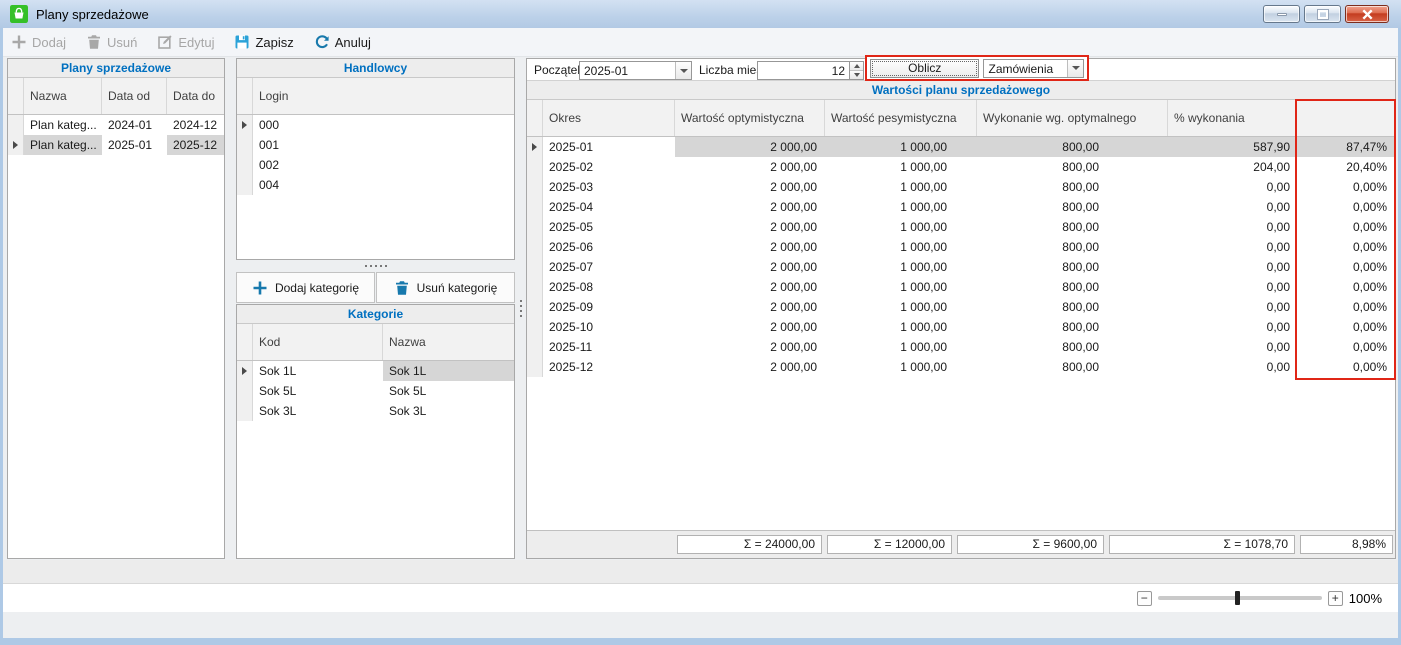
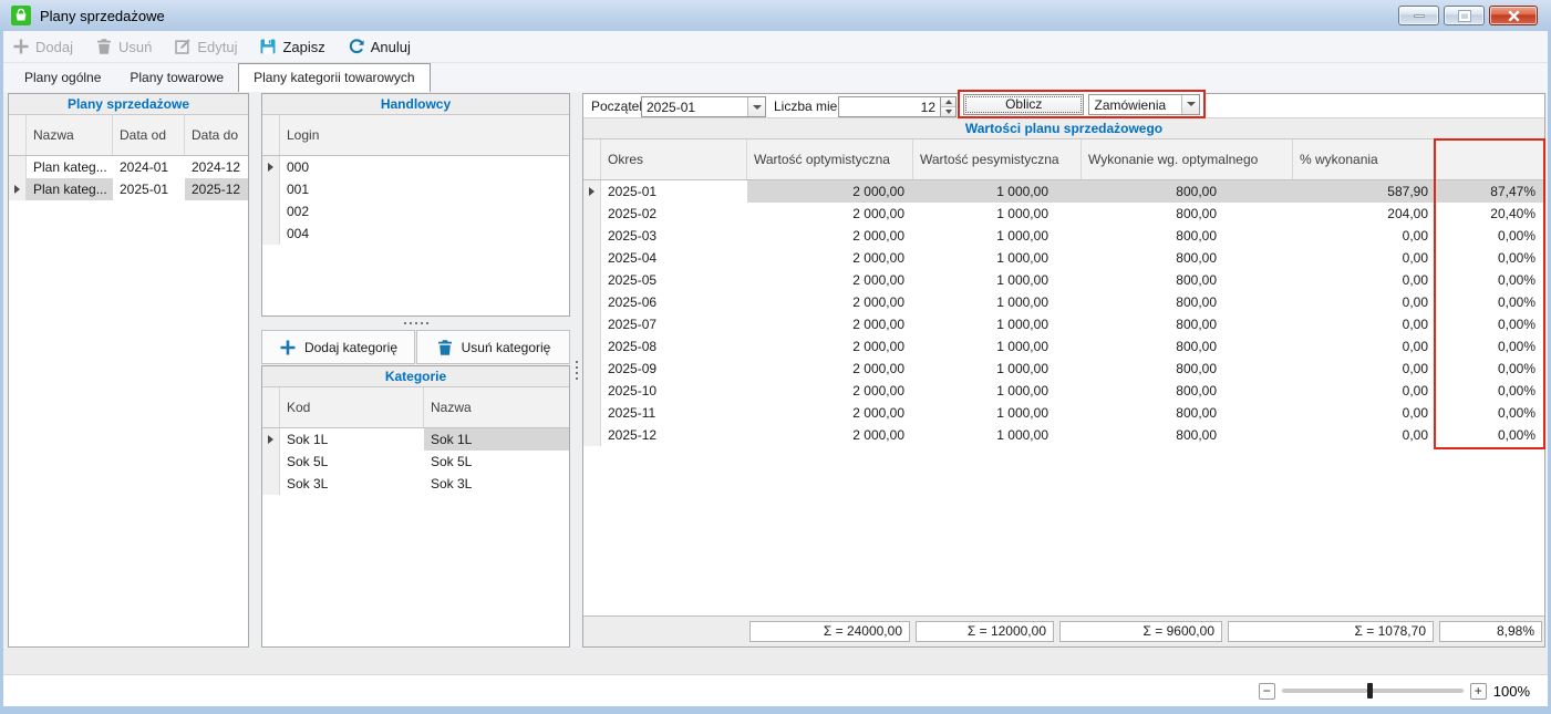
  Plany sprzedażowe
  Dodaj
  Usuń
  Edytuj
  Zapisz
  Anuluj
+ Plany ogólne
+ Plany towarowe
+ Plany kategorii towarowych
  Plany sprzedażowe
  Nazwa
  Data od
  Data do
  Plan kateg...
  2024-01
  2024-12
  Plan kateg...
  2025-01
  2025-12
  Handlowcy
  Login
  000
  001
  002
  004
  Dodaj kategorię
  Usuń kategorię
  Kategorie
  Kod
  Nazwa
  Sok 1L
  Sok 1L
  Sok 5L
  Sok 5L
  Sok 3L
  Sok 3L
  Począte
  2025-01
  12
  Oblicz
  Zamówienia
  Wartości planu sprzedażowego
  Okres
  Wartość optymistyczna
  Wartość pesymistyczna
  Wykonanie wg. optymalnego
  % wykonania
  2025-01
  2 000,00
  1 000,00
  800,00
  587,90
  87,47%
  2025-02
  2 000,00
  1 000,00
  800,00
  204,00
  20,40%
  2025-03
  2 000,00
  1 000,00
  800,00
  0,00
  0,00%
  2025-04
  2 000,00
  1 000,00
  800,00
  0,00
  0,00%
  2025-05
  2 000,00
  1 000,00
  800,00
  0,00
  0,00%
  2025-06
  2 000,00
  1 000,00
  800,00
  0,00
  0,00%
  2025-07
  2 000,00
  1 000,00
  800,00
  0,00
  0,00%
  2025-08
  2 000,00
  1 000,00
  800,00
  0,00
  0,00%
  2025-09
  2 000,00
  1 000,00
  800,00
  0,00
  0,00%
  2025-10
  2 000,00
  1 000,00
  800,00
  0,00
  0,00%
  2025-11
  2 000,00
  1 000,00
  800,00
  0,00
  0,00%
  2025-12
  2 000,00
  1 000,00
  800,00
  0,00
  0,00%
  Σ = 24000,00
  Σ = 12000,00
  Σ = 9600,00
  Σ = 1078,70
  8,98%
  −
  +
  100%
